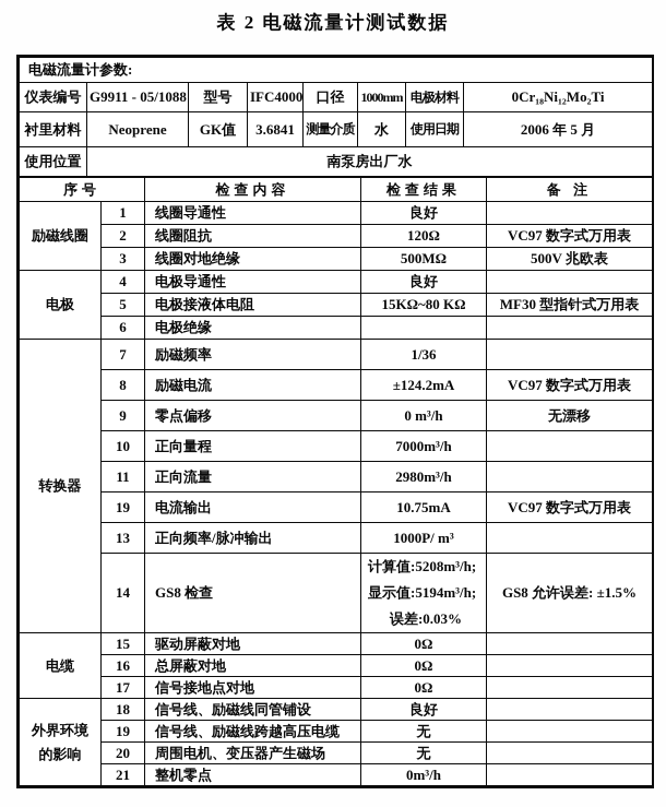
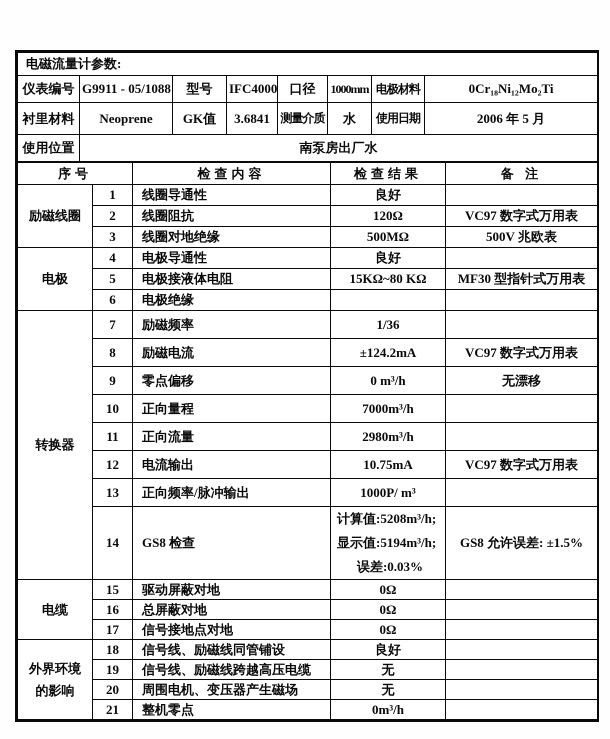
- 表 2 电磁流量计测试数据
  电磁流量计参数:
  仪表编号	G9911 - 05/1088	型号	IFC4000	口径	1000mm	电极材料	0Cr₁₈Ni₁₂Mo₂Ti
  衬里材料	Neoprene	GK值	3.6841	测量介质	水	使用日期	2006 年 5 月
  使用位置	南泵房出厂水
  序号	检查内容	检查结果	备 注
  励磁线圈	1	线圈导通性	良好
  2	线圈阻抗	120Ω	VC97 数字式万用表
  3	线圈对地绝缘	500MΩ	500V 兆欧表
  电极	4	电极导通性	良好
  5	电极接液体电阻	15KΩ~80 KΩ	MF30 型指针式万用表
  6	电极绝缘
  转换器	7	励磁频率	1/36
  8	励磁电流	±124.2mA	VC97 数字式万用表
  9	零点偏移	0 m³/h	无漂移
  10	正向量程	7000m³/h
  11	正向流量	2980m³/h
- 19	电流输出	10.75mA	VC97 数字式万用表
+ 12	电流输出	10.75mA	VC97 数字式万用表
  13	正向频率/脉冲输出	1000P/ m³
  14	GS8 检查	计算值:5208m³/h; 显示值:5194m³/h; 误差:0.03%	GS8 允许误差: ±1.5%
  电缆	15	驱动屏蔽对地	0Ω
  16	总屏蔽对地	0Ω
  17	信号接地点对地	0Ω
  外界环境的影响	18	信号线、励磁线同管铺设	良好
  19	信号线、励磁线跨越高压电缆	无
  20	周围电机、变压器产生磁场	无
  21	整机零点	0m³/h
